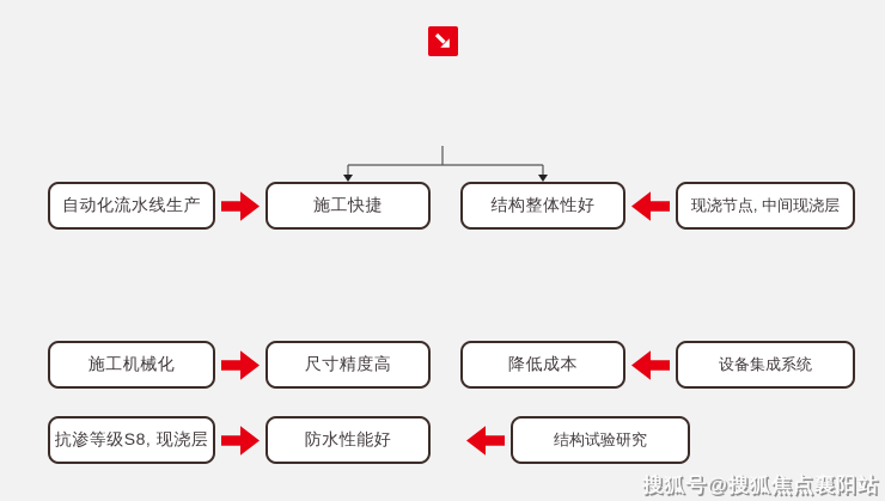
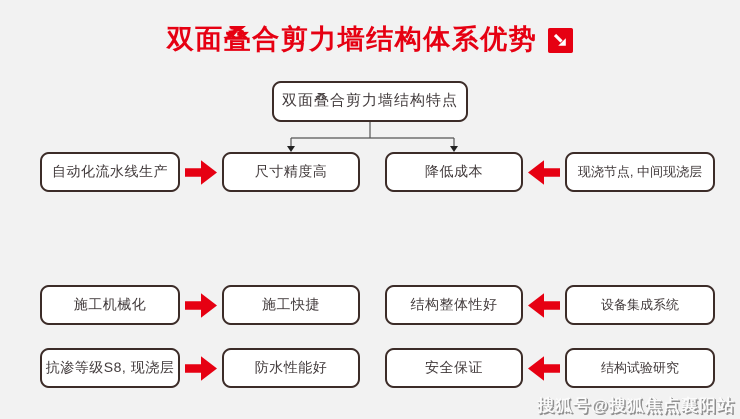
+ 双面叠合剪力墙结构体系优势
+ 双面叠合剪力墙结构特点
  自动化流水线生产
- 施工快捷
+ 尺寸精度高
- 结构整体性好
+ 降低成本
  现浇节点, 中间现浇层
  施工机械化
- 尺寸精度高
+ 施工快捷
- 降低成本
+ 结构整体性好
  设备集成系统
  抗渗等级S8, 现浇层
  防水性能好
+ 安全保证
  结构试验研究
  搜狐号@搜狐焦点襄阳站
